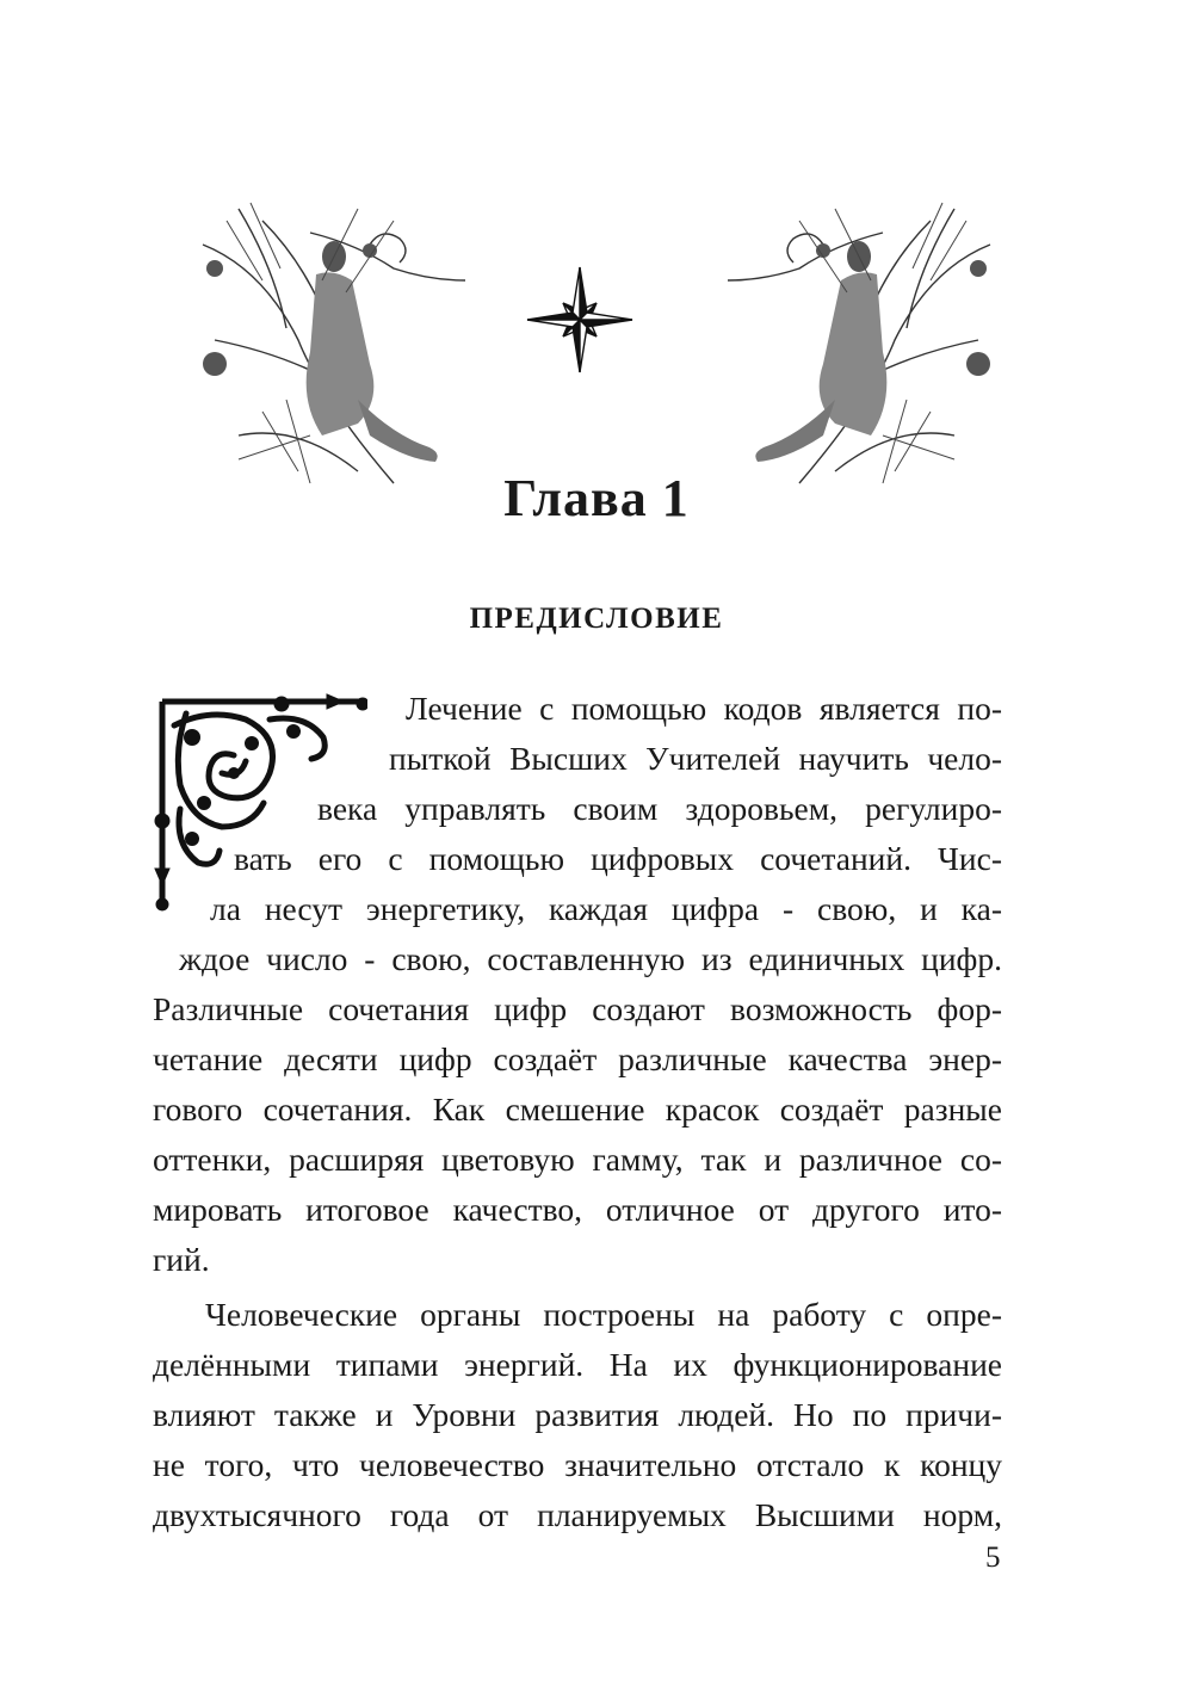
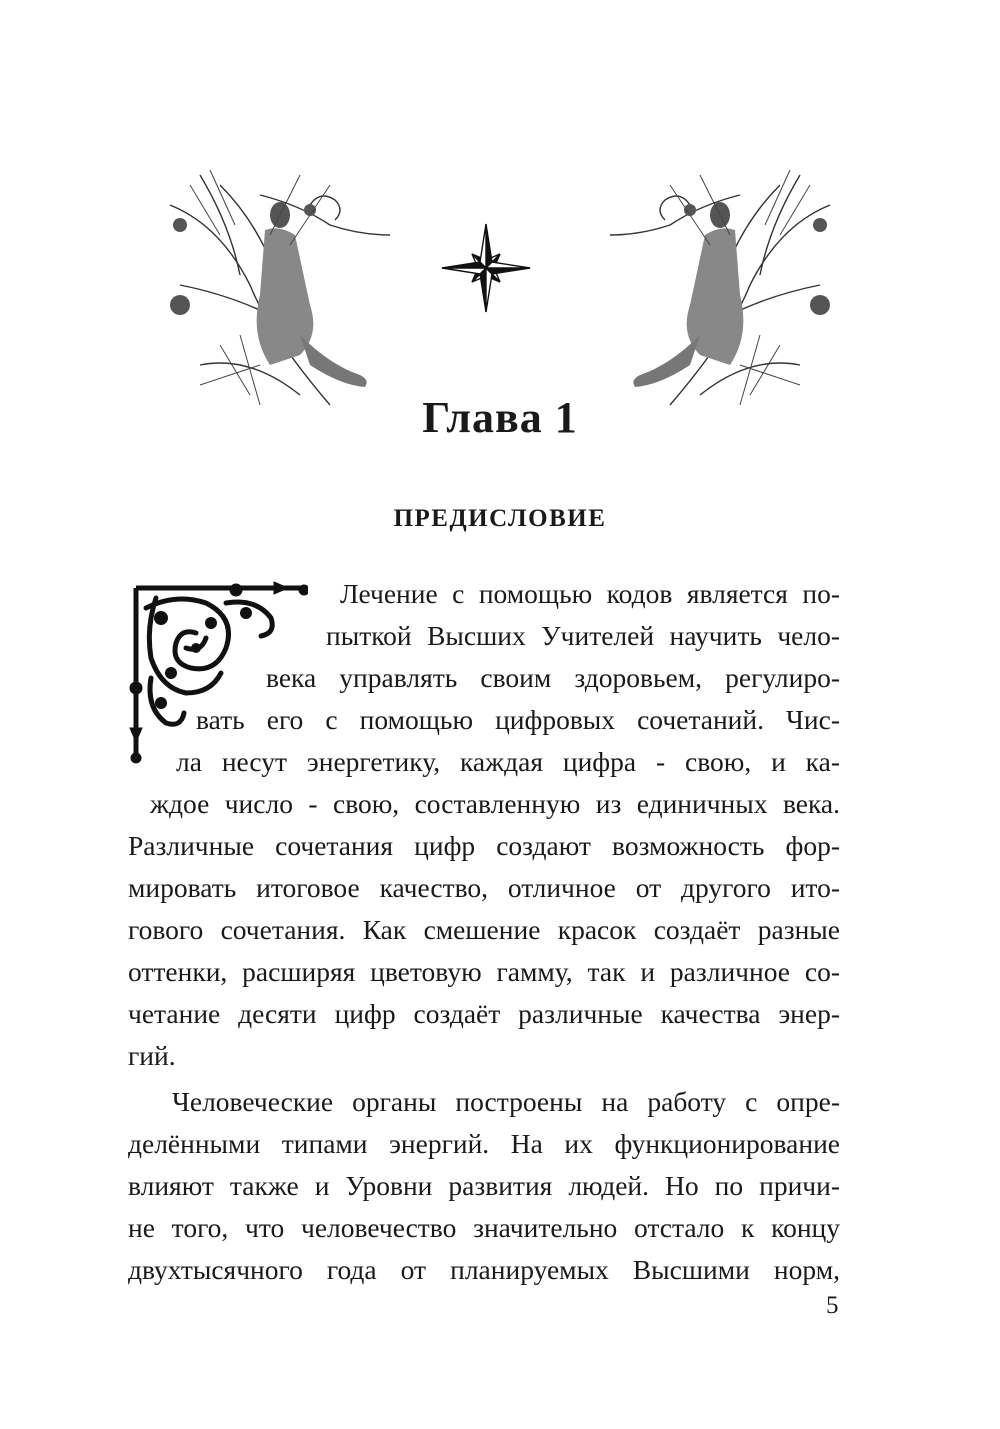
  Глава 1
  ПРЕДИСЛОВИЕ
  Лечение с помощью кодов является по-
  пыткой Высших Учителей научить чело-
  века управлять своим здоровьем, регулиро-
  вать его с помощью цифровых сочетаний. Чис-
  ла несут энергетику, каждая цифра - свою, и ка-
- ждое число - свою, составленную из единичных цифр.
+ ждое число - свою, составленную из единичных века.
  Различные сочетания цифр создают возможность фор-
- четание десяти цифр создаёт различные качества энер-
+ мировать итоговое качество, отличное от другого ито-
  гового сочетания. Как смешение красок создаёт разные
  оттенки, расширяя цветовую гамму, так и различное со-
- мировать итоговое качество, отличное от другого ито-
+ четание десяти цифр создаёт различные качества энер-
  гий.
  Человеческие органы построены на работу с опре-
  делёнными типами энергий. На их функционирование
  влияют также и Уровни развития людей. Но по причи-
  не того, что человечество значительно отстало к концу
  двухтысячного года от планируемых Высшими норм,
  5
